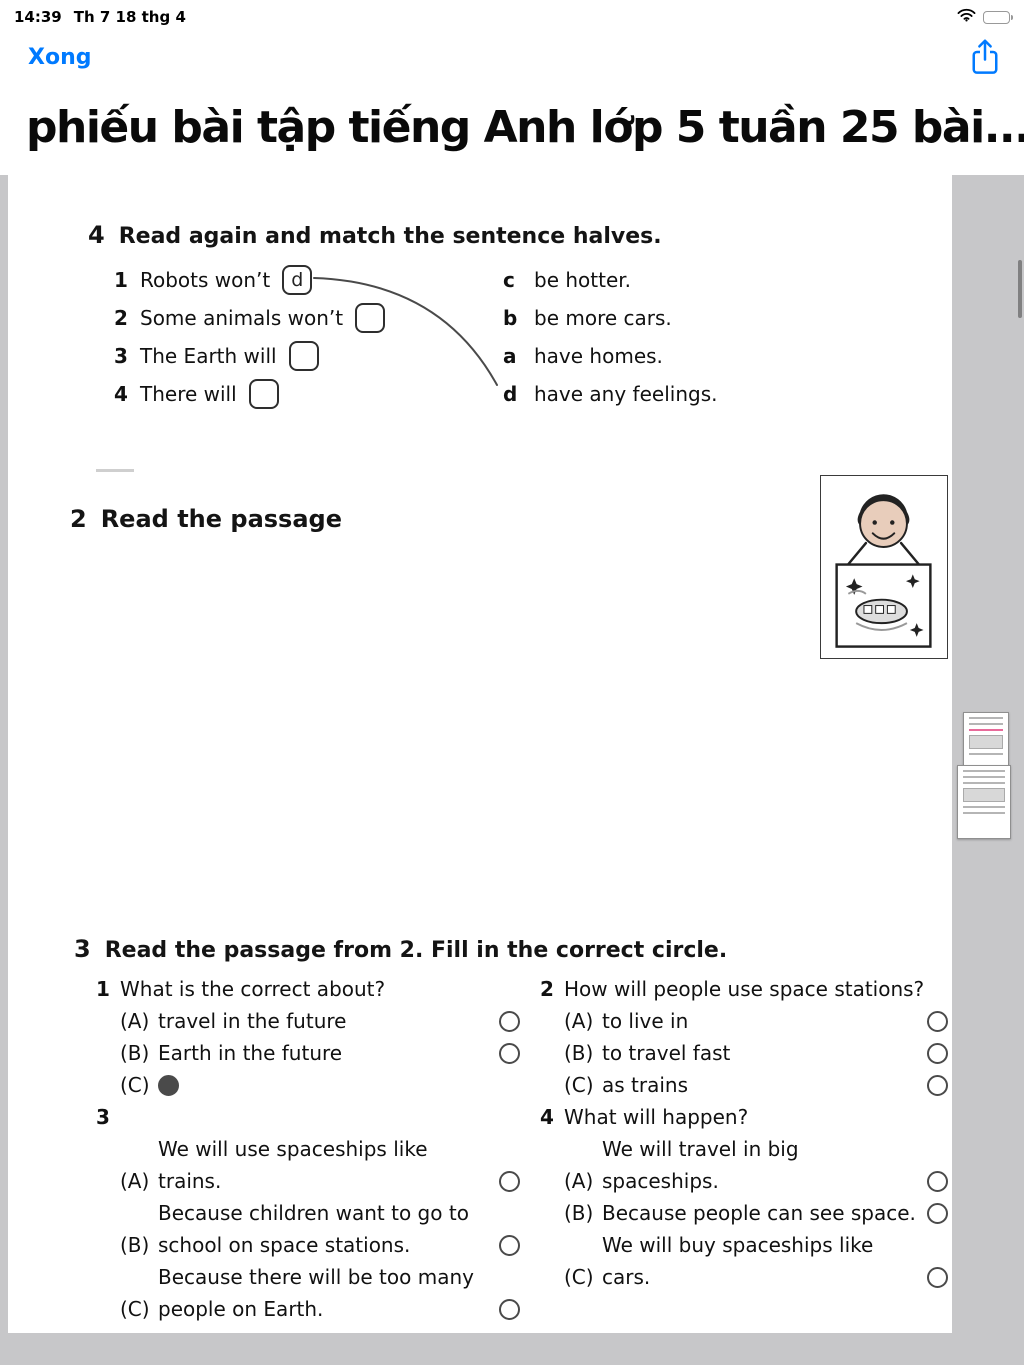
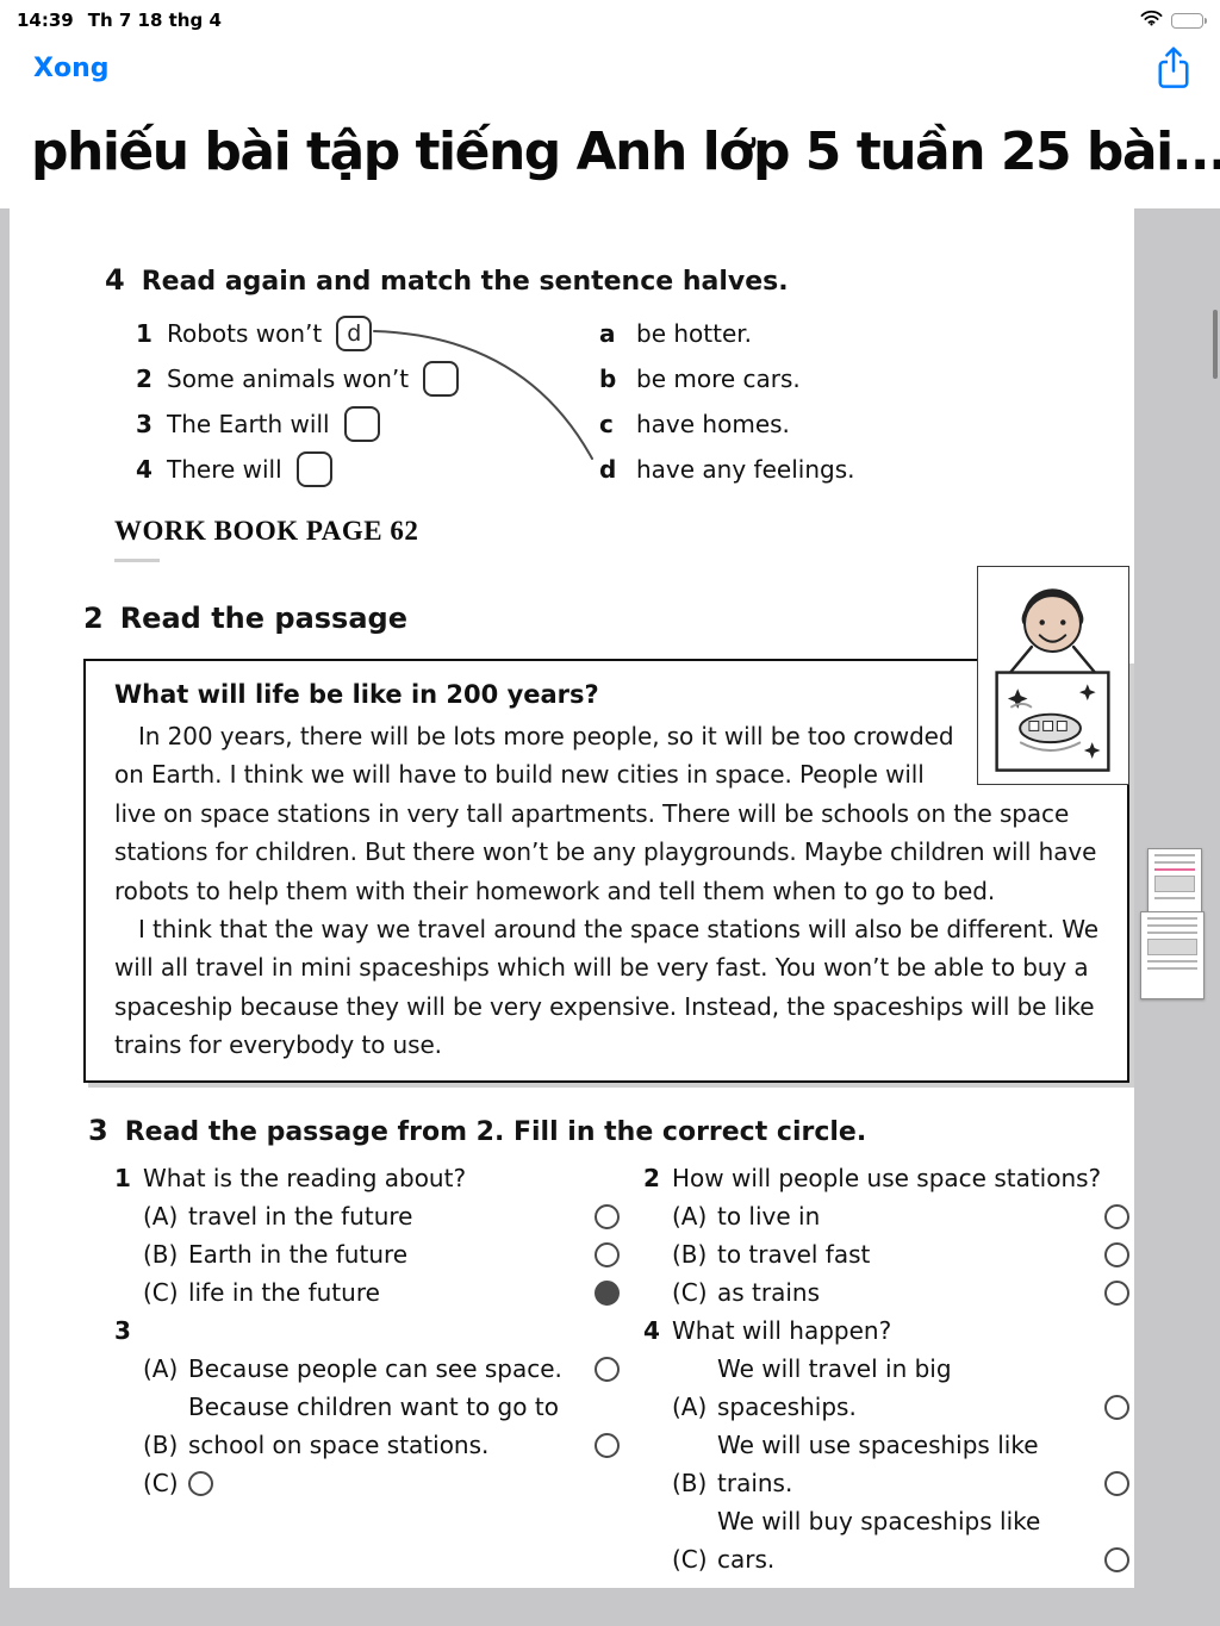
  14:39
  Th 7 18 thg 4
  Xong
  phiếu bài tập tiếng Anh lớp 5 tuần 25 bài...
  4
  Read again and match the sentence halves.
  1
  Robots won’t
  d
- c
+ a
  be hotter.
  2
  Some animals won’t
  b
  be more cars.
  3
  The Earth will
- a
+ c
  have homes.
  4
  There will
  d
  have any feelings.
+ WORK BOOK PAGE 62
  2
  Read the passage
+ What will life be like in 200 years?
+ In 200 years, there will be lots more people, so it will be too crowded on Earth. I think we will have to build new cities in space. People will live on space stations in very tall apartments. There will be schools on the space stations for children. But there won’t be any playgrounds. Maybe children will have robots to help them with their homework and tell them when to go to bed.
+ I think that the way we travel around the space stations will also be different. We will all travel in mini spaceships which will be very fast. You won’t be able to buy a spaceship because they will be very expensive. Instead, the spaceships will be like trains for everybody to use.
  3
  Read the passage from 2. Fill in the correct circle.
  1
- What is the correct about?
+ What is the reading about?
  (A)
  travel in the future
  (B)
  Earth in the future
  (C)
+ life in the future
  3
  (A)
- We will use spaceships like trains.
+ Because people can see space.
  (B)
  Because children want to go to school on space stations.
  (C)
- Because there will be too many people on Earth.
  2
  How will people use space stations?
  (A)
  to live in
  (B)
  to travel fast
  (C)
  as trains
  4
  What will happen?
  (A)
  We will travel in big spaceships.
  (B)
- Because people can see space.
+ We will use spaceships like trains.
  (C)
  We will buy spaceships like cars.
